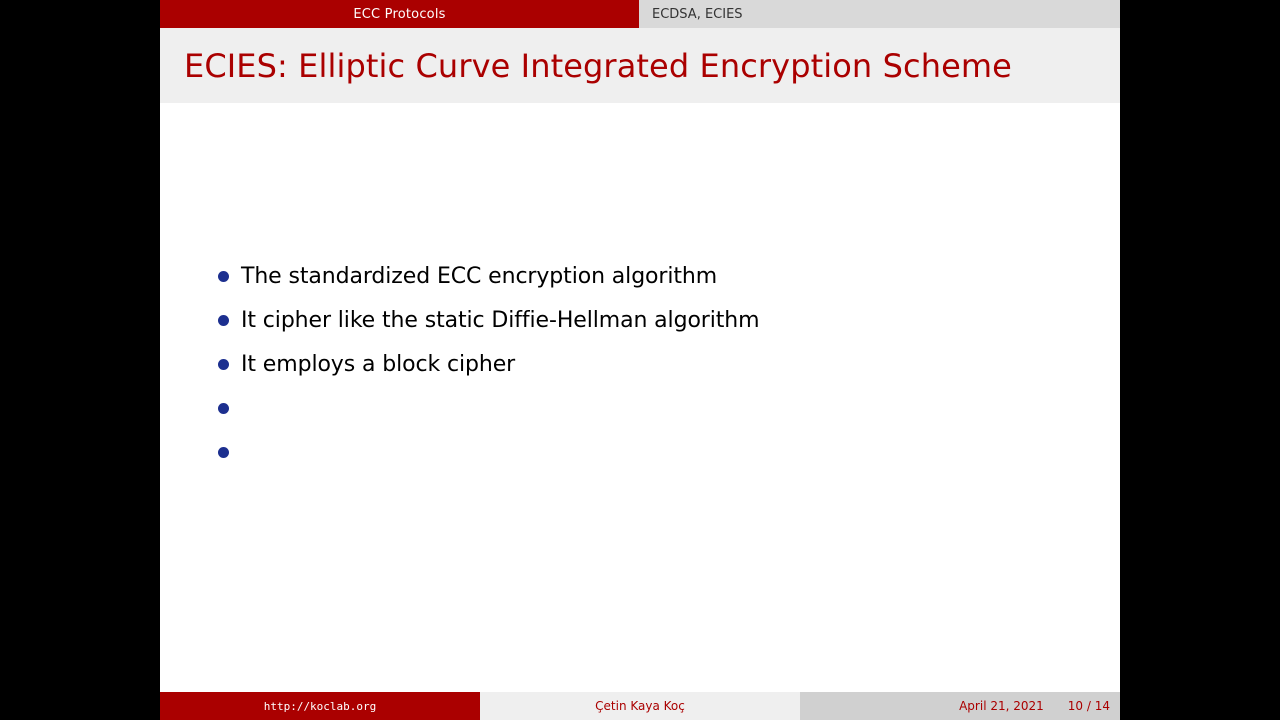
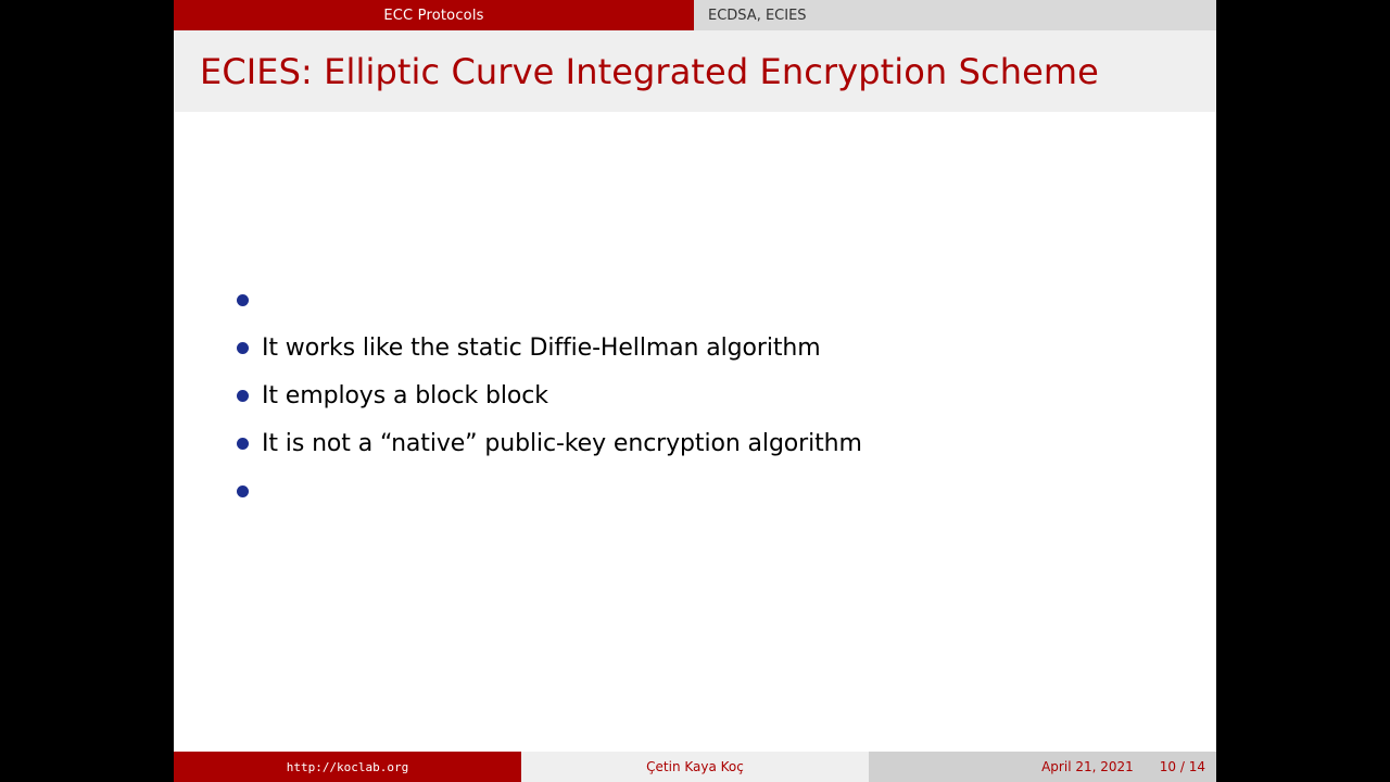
  ECC Protocols
  ECDSA, ECIES
  ECIES: Elliptic Curve Integrated Encryption Scheme
- The standardized ECC encryption algorithm
- It cipher like the static Diffie-Hellman algorithm
+ It works like the static Diffie-Hellman algorithm
- It employs a block cipher
+ It employs a block block
+ It is not a “native” public-key encryption algorithm
  http://koclab.org
  Çetin Kaya Koç
  April 21, 2021
  10 / 14
